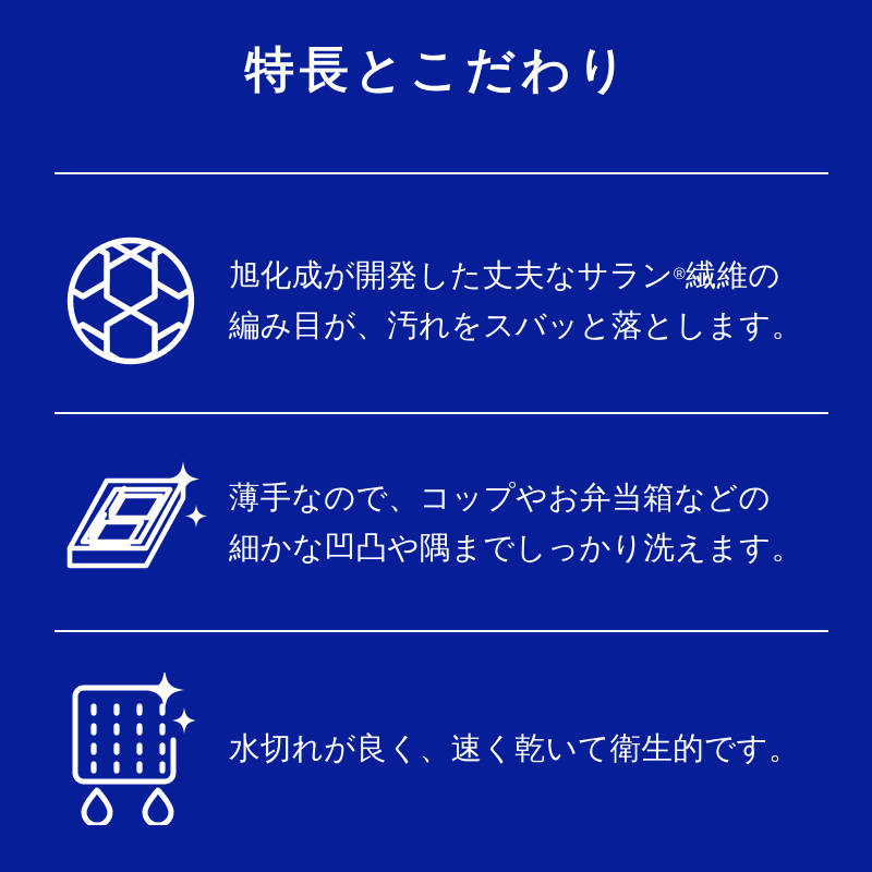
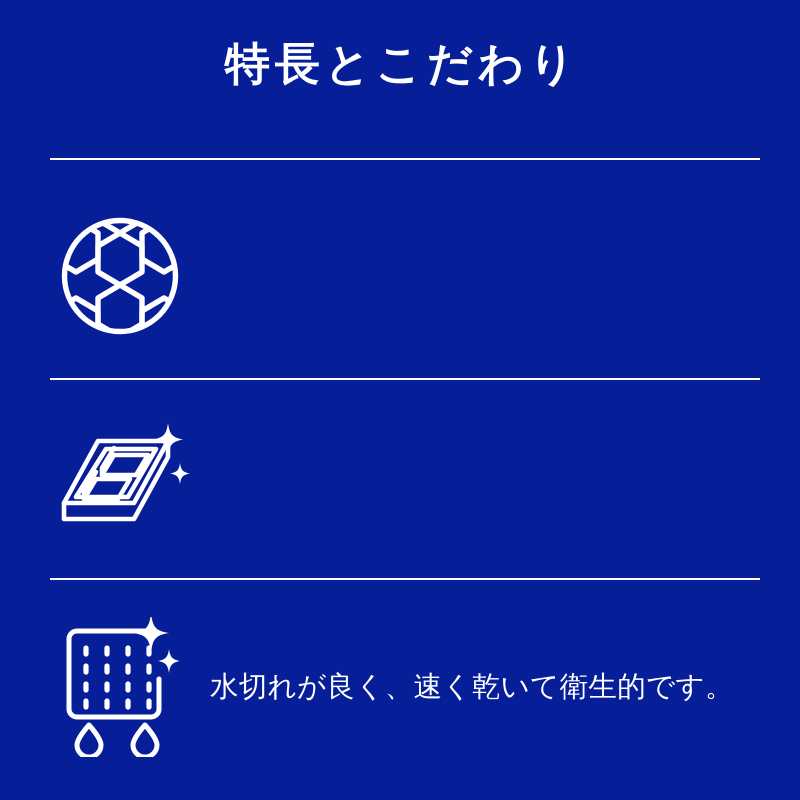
  特長とこだわり
- 旭化成が開発した丈夫なサラン®繊維の
- 編み目が、汚れをスバッと落とします。
- 薄手なので、コップやお弁当箱などの
- 細かな凹凸や隅までしっかり洗えます。
  水切れが良く、速く乾いて衛生的です。
